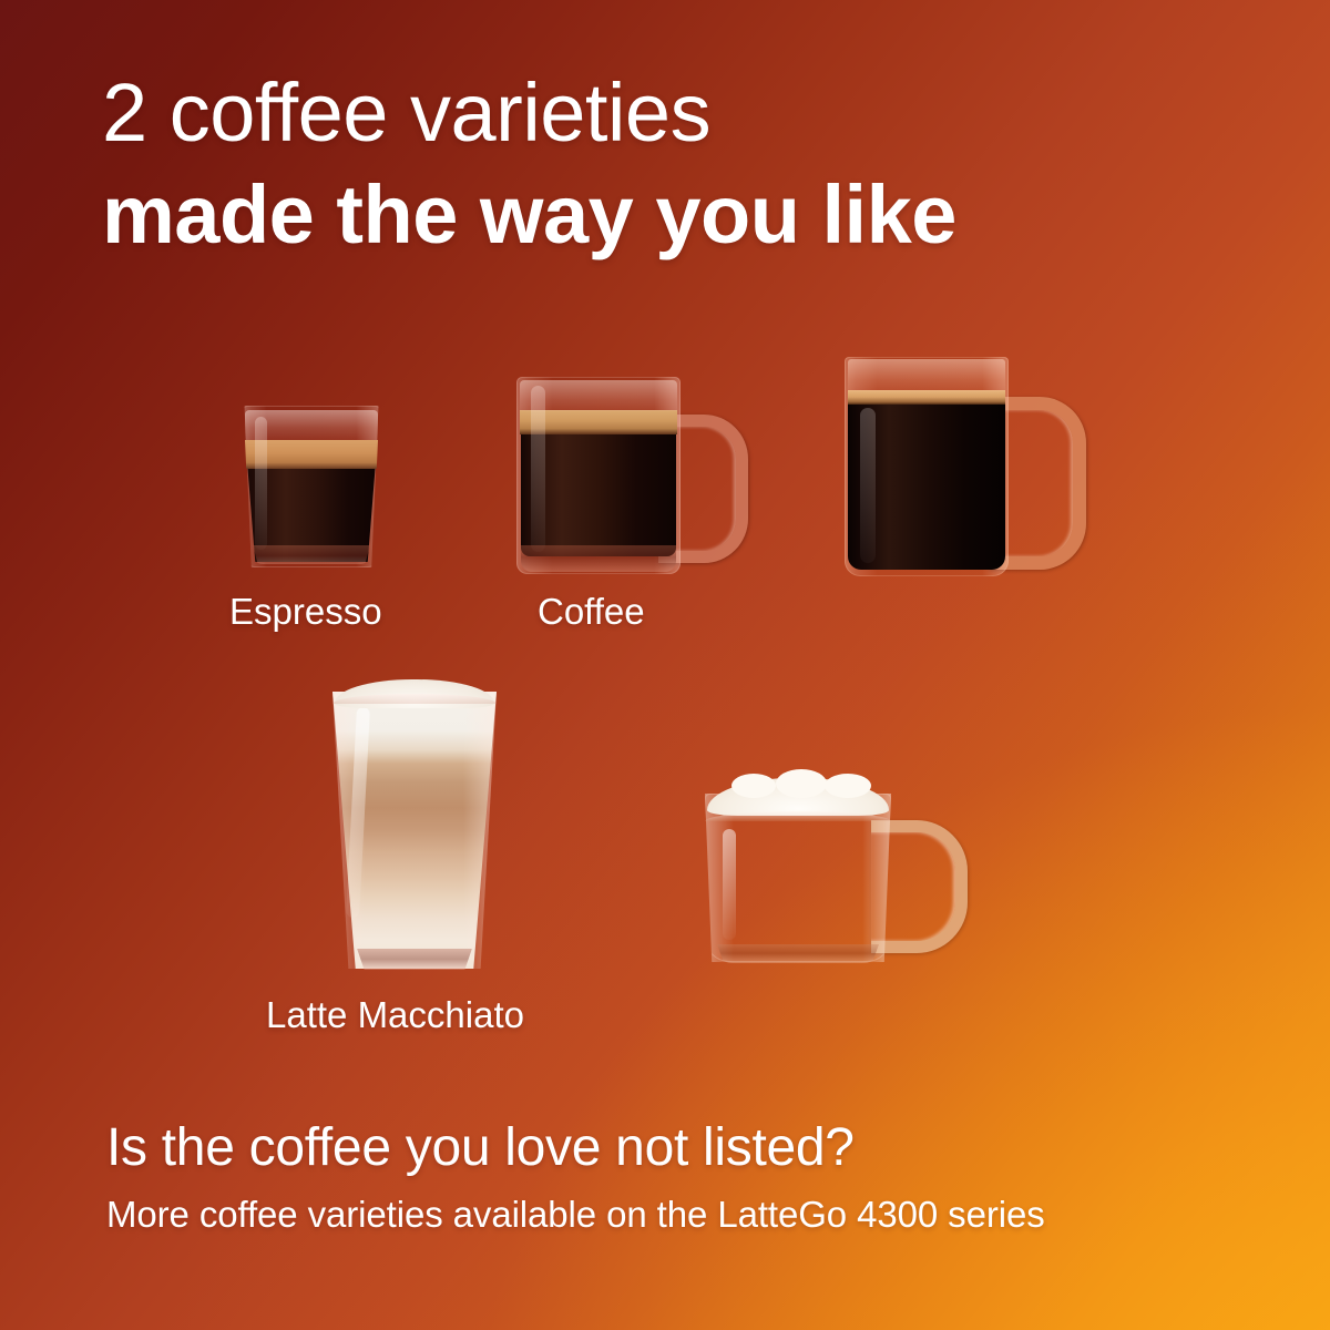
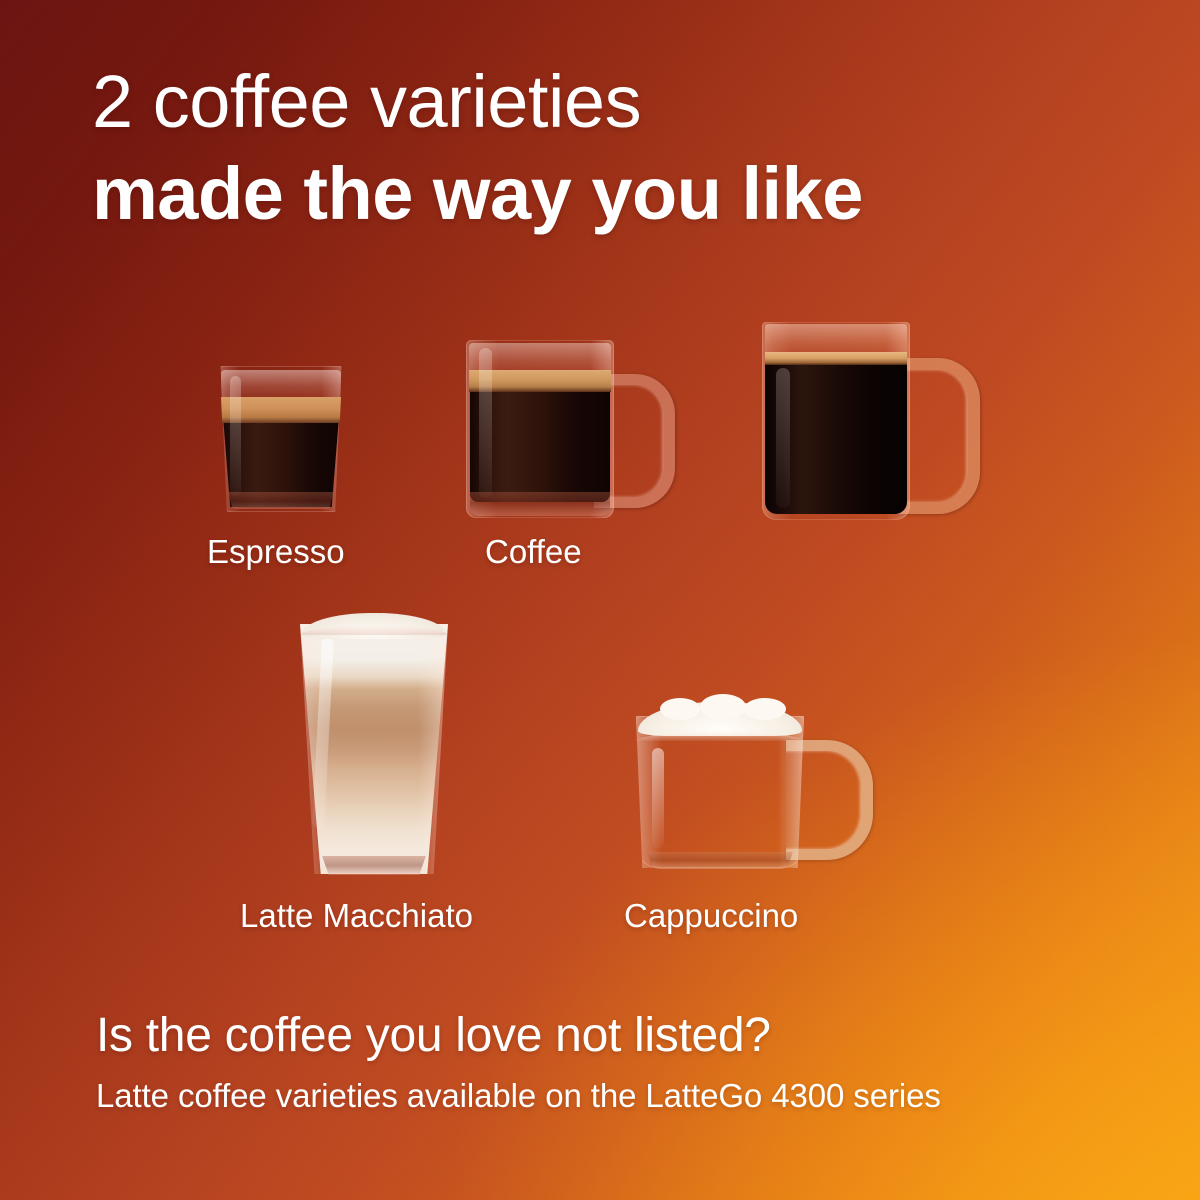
  2 coffee varieties
  made the way you like
  Espresso
  Coffee
  Latte Macchiato
+ Cappuccino
  Is the coffee you love not listed?
- More coffee varieties available on the LatteGo 4300 series
+ Latte coffee varieties available on the LatteGo 4300 series
